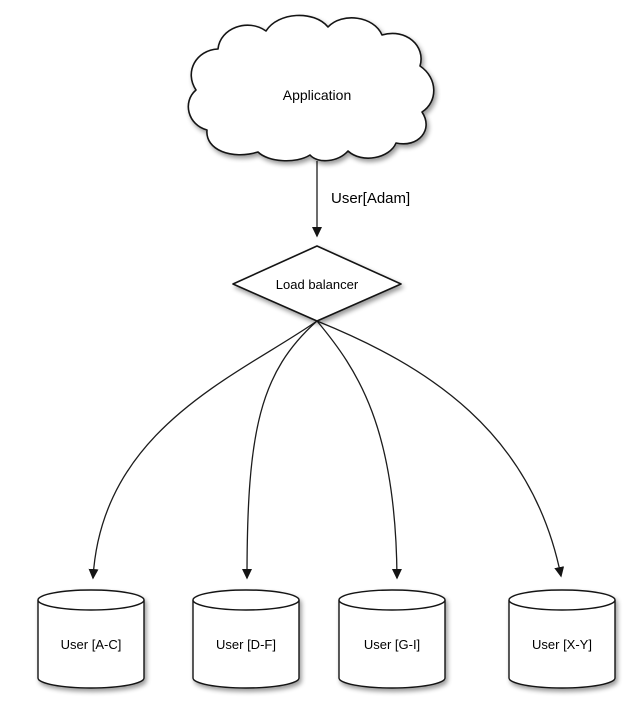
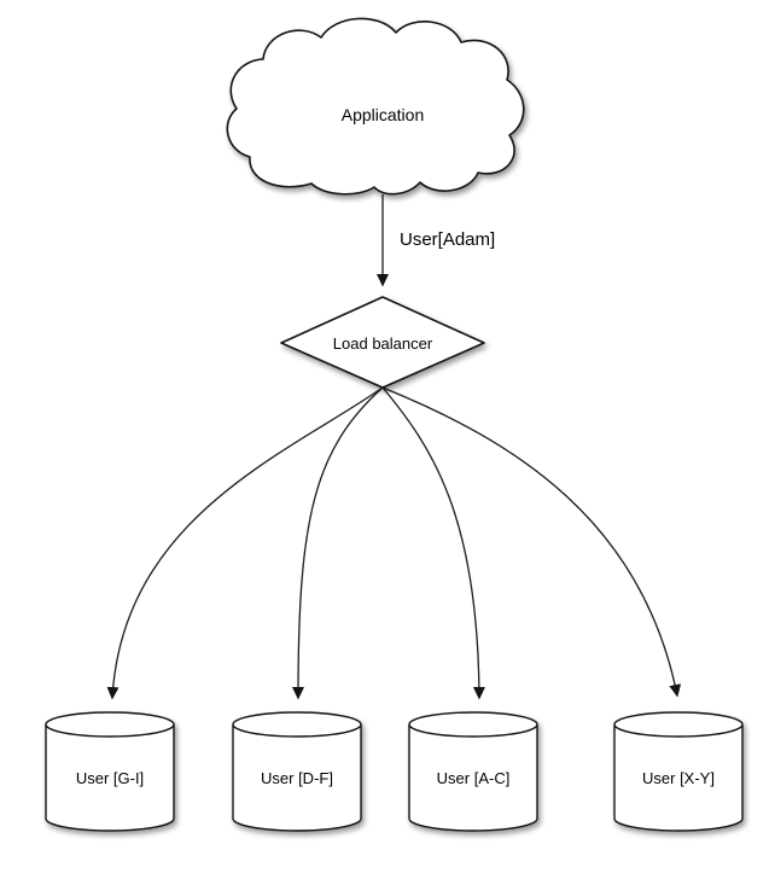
  User[Adam]
  Application
  Load balancer
- User [A-C]
+ User [G-I]
  User [D-F]
- User [G-I]
+ User [A-C]
  User [X-Y]
